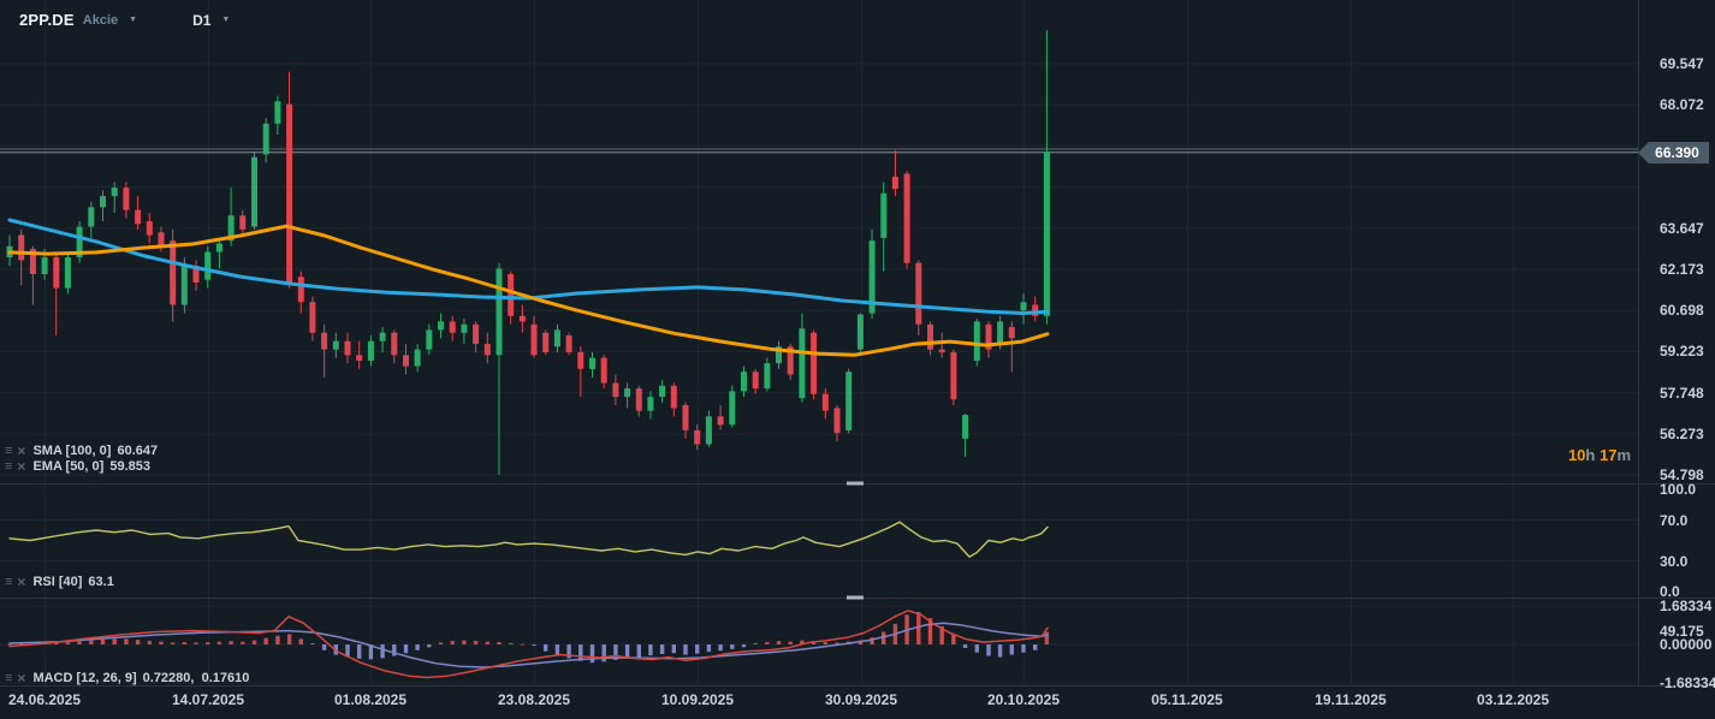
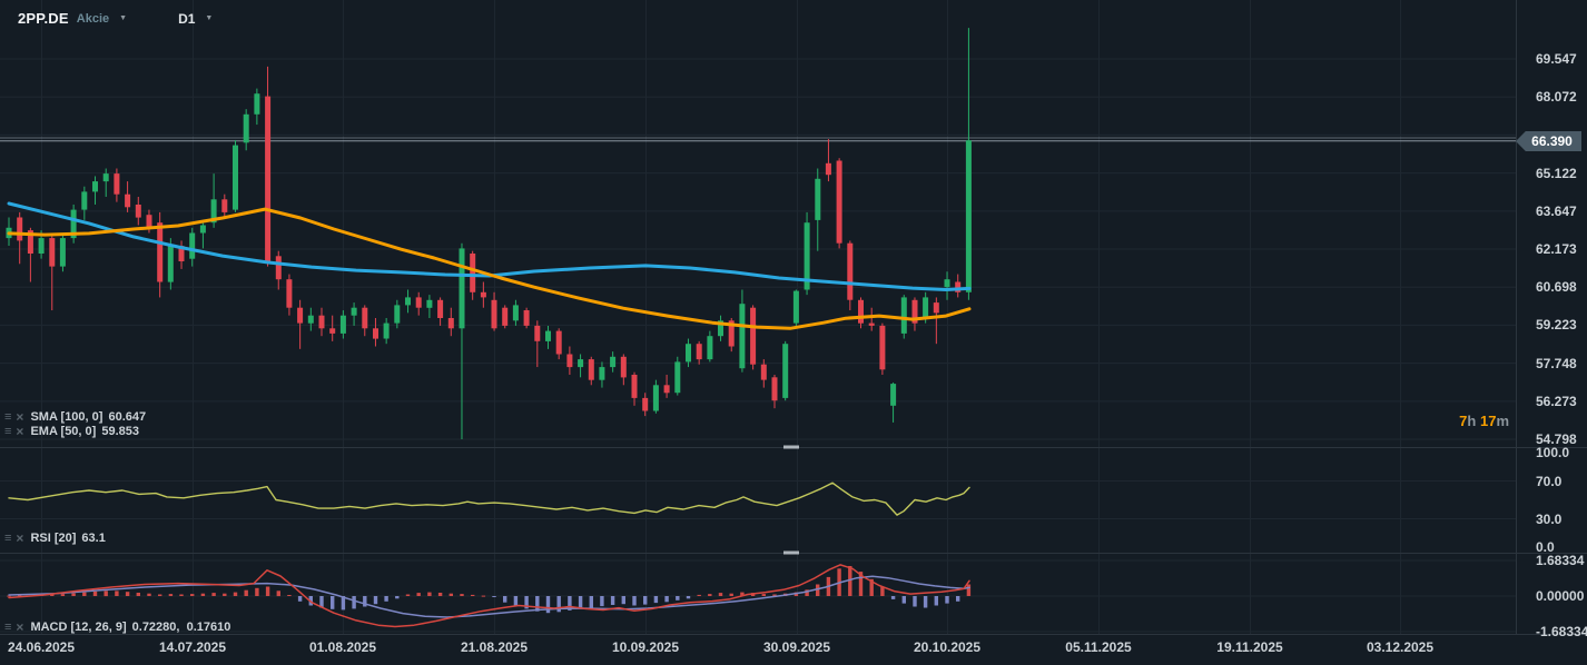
  2PP.DE
  Akcie
  D1
  ≡
  ×
  SMA [100, 0]
  60.647
  ≡
  ×
  EMA [50, 0]
  59.853
  ≡
  ×
- RSI [40]
+ RSI [20]
  63.1
  ≡
  ×
  MACD [12, 26, 9]
  0.72280, 0.17610
- 10h 17m
+ 7h 17m
  66.390
  69.547
  68.072
- 49.175
+ 65.122
  63.647
  62.173
  60.698
  59.223
  57.748
  56.273
  54.798
  100.0
  70.0
  30.0
  0.0
  1.68334
  0.00000
  -1.68334
  24.06.2025
  14.07.2025
  01.08.2025
- 23.08.2025
+ 21.08.2025
  10.09.2025
  30.09.2025
  20.10.2025
  05.11.2025
  19.11.2025
  03.12.2025
